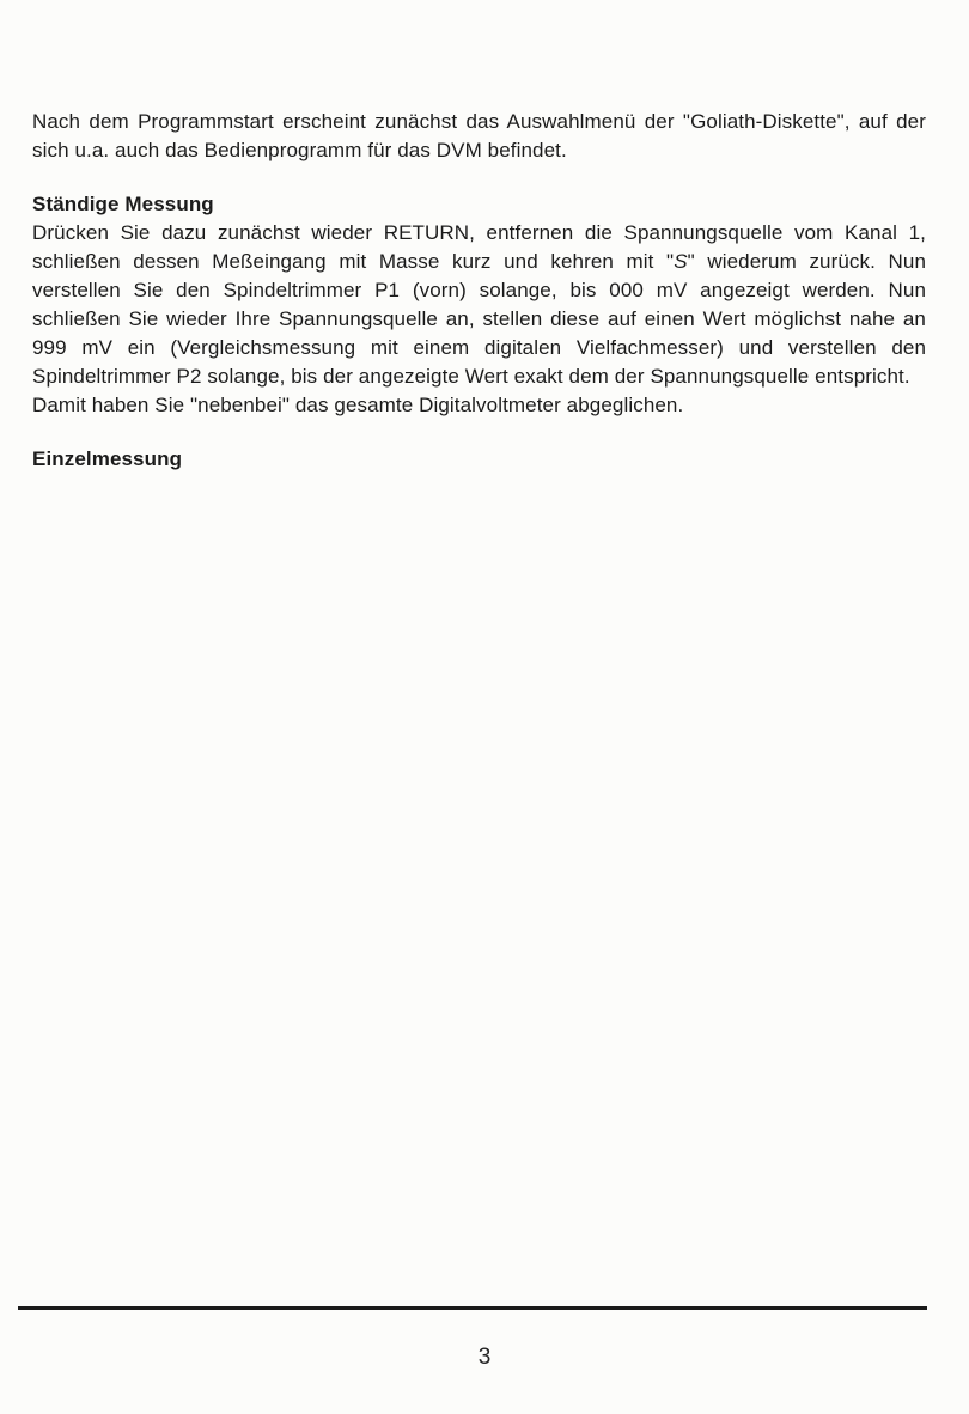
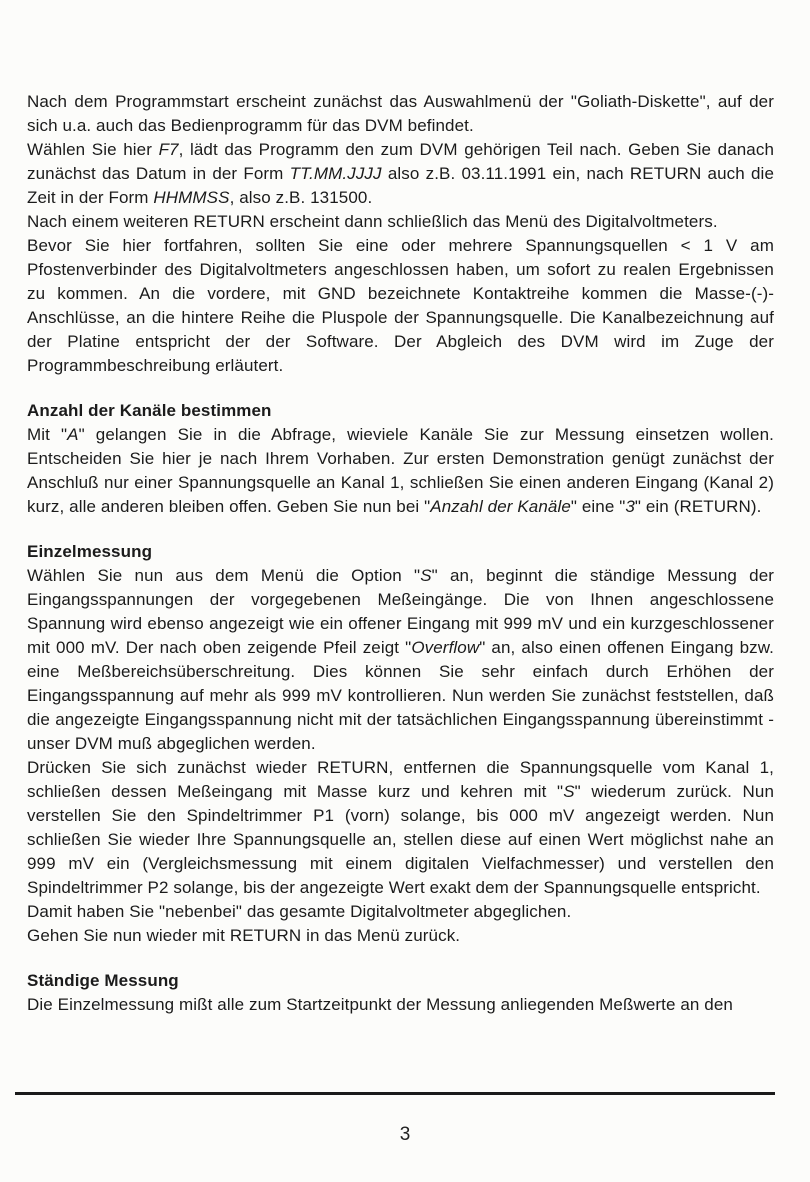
  Nach dem Programmstart erscheint zunächst das Auswahlmenü der "Goliath-Diskette", auf der sich u.a. auch das Bedienprogramm für das DVM befindet.
+ Wählen Sie hier F7, lädt das Programm den zum DVM gehörigen Teil nach. Geben Sie danach zunächst das Datum in der Form TT.MM.JJJJ also z.B. 03.11.1991 ein, nach RETURN auch die Zeit in der Form HHMMSS, also z.B. 131500.
+ Nach einem weiteren RETURN erscheint dann schließlich das Menü des Digitalvoltmeters.
+ Bevor Sie hier fortfahren, sollten Sie eine oder mehrere Spannungsquellen < 1 V am Pfostenverbinder des Digitalvoltmeters angeschlossen haben, um sofort zu realen Ergebnissen zu kommen. An die vordere, mit GND bezeichnete Kontaktreihe kommen die Masse-(-)-Anschlüsse, an die hintere Reihe die Pluspole der Spannungsquelle. Die Kanalbezeichnung auf der Platine entspricht der der Software. Der Abgleich des DVM wird im Zuge der Programmbeschreibung erläutert.
+ Anzahl der Kanäle bestimmen
+ Mit "A" gelangen Sie in die Abfrage, wieviele Kanäle Sie zur Messung einsetzen wollen. Entscheiden Sie hier je nach Ihrem Vorhaben. Zur ersten Demonstration genügt zunächst der Anschluß nur einer Spannungsquelle an Kanal 1, schließen Sie einen anderen Eingang (Kanal 2) kurz, alle anderen bleiben offen. Geben Sie nun bei "Anzahl der Kanäle" eine "3" ein (RETURN).
- Ständige Messung
+ Einzelmessung
+ Wählen Sie nun aus dem Menü die Option "S" an, beginnt die ständige Messung der Eingangsspannungen der vorgegebenen Meßeingänge. Die von Ihnen angeschlossene Spannung wird ebenso angezeigt wie ein offener Eingang mit 999 mV und ein kurzgeschlossener mit 000 mV. Der nach oben zeigende Pfeil zeigt "Overflow" an, also einen offenen Eingang bzw. eine Meßbereichsüberschreitung. Dies können Sie sehr einfach durch Erhöhen der Eingangsspannung auf mehr als 999 mV kontrollieren. Nun werden Sie zunächst feststellen, daß die angezeigte Eingangsspannung nicht mit der tatsächlichen Eingangsspannung übereinstimmt - unser DVM muß abgeglichen werden.
- Drücken Sie dazu zunächst wieder RETURN, entfernen die Spannungsquelle vom Kanal 1, schließen dessen Meßeingang mit Masse kurz und kehren mit "S" wiederum zurück. Nun verstellen Sie den Spindeltrimmer P1 (vorn) solange, bis 000 mV angezeigt werden. Nun schließen Sie wieder Ihre Spannungsquelle an, stellen diese auf einen Wert möglichst nahe an 999 mV ein (Vergleichsmessung mit einem digitalen Vielfachmesser) und verstellen den Spindeltrimmer P2 solange, bis der angezeigte Wert exakt dem der Spannungsquelle entspricht.
+ Drücken Sie sich zunächst wieder RETURN, entfernen die Spannungsquelle vom Kanal 1, schließen dessen Meßeingang mit Masse kurz und kehren mit "S" wiederum zurück. Nun verstellen Sie den Spindeltrimmer P1 (vorn) solange, bis 000 mV angezeigt werden. Nun schließen Sie wieder Ihre Spannungsquelle an, stellen diese auf einen Wert möglichst nahe an 999 mV ein (Vergleichsmessung mit einem digitalen Vielfachmesser) und verstellen den Spindeltrimmer P2 solange, bis der angezeigte Wert exakt dem der Spannungsquelle entspricht.
  Damit haben Sie "nebenbei" das gesamte Digitalvoltmeter abgeglichen.
+ Gehen Sie nun wieder mit RETURN in das Menü zurück.
- Einzelmessung
+ Ständige Messung
+ Die Einzelmessung mißt alle zum Startzeitpunkt der Messung anliegenden Meßwerte an den
  3
